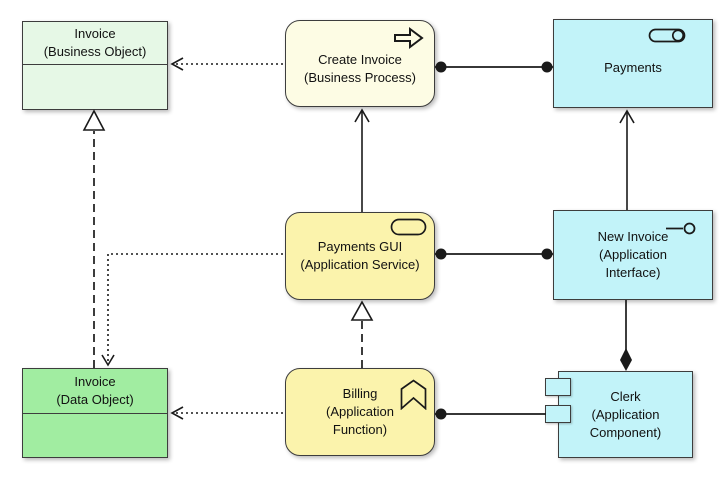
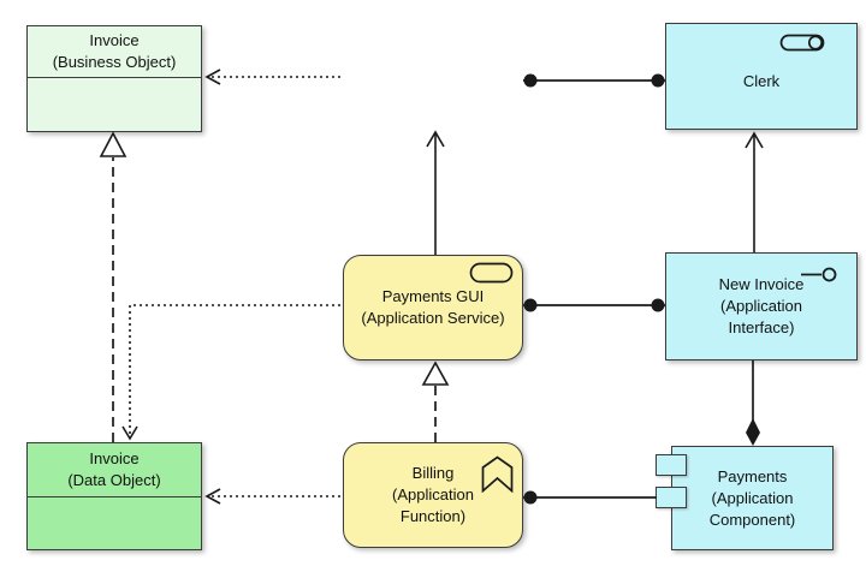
  Invoice
  (Business Object)
- Create Invoice
- (Business Process)
- Payments
+ Clerk
  Payments GUI
  (Application Service)
  New Invoice
  (Application Interface)
  Invoice
  (Data Object)
  Billing
  (Application Function)
- Clerk
+ Payments
  (Application Component)
